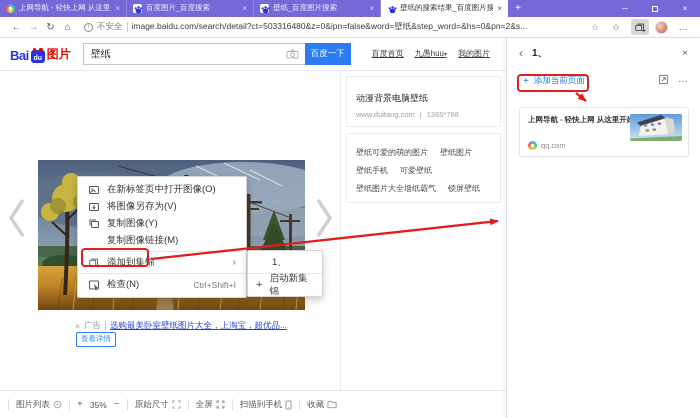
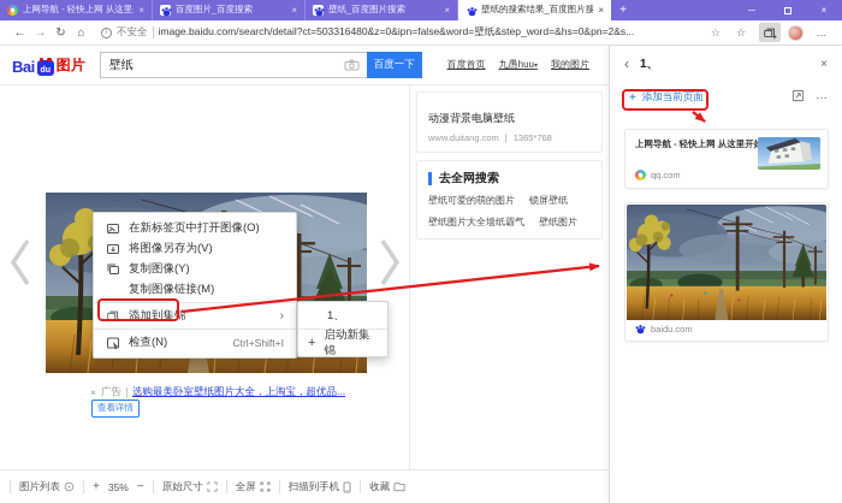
  上网导航 - 轻快上网 从这里
  ×
  百度图片_百度搜索
  ×
  壁纸_百度图片搜索
  ×
  壁纸的搜索结果_百度图片搜
  ×
  +
  ─
  ×
  ←
  →
  ↻
  ⌂
  不安全
  image.baidu.com/search/detail?ct=503316480&z=0&ipn=false&word=壁纸&step_word=&hs=0&pn=2&s...
  ☆
  ☆
  …
  Bai
  图片
  壁纸
  百度一下
  百度首页
  九愚huu
  我的图片
  ×
  广告
  选购最美卧室壁纸图片大全，上淘宝，超优品...
  查看详情
  动漫背景电脑壁纸
  www.duitang.com
  |
  1365*768
+ 去全网搜索
  壁纸可爱的萌的图片
- 壁纸图片
+ 锁屏壁纸
- 壁纸手机
- 可爱壁纸
  壁纸图片大全墙纸霸气
- 锁屏壁纸
+ 壁纸图片
  图片列表
  +
  35%
  −
  原始尺寸
  全屏
  扫描到手机
  收藏
  ‹
  1、
  ×
  +
  添加当前页面
  …
  上网导航 - 轻快上网 从这里开
  qq.com
+ baidu.com
  在新标签页中打开图像(O)
  将图像另存为(V)
  复制图像(Y)
  复制图像链接(M)
  添加到集锦
  ›
  检查(N)
  Ctrl+Shift+I
  1、
  +
  启动新集锦
